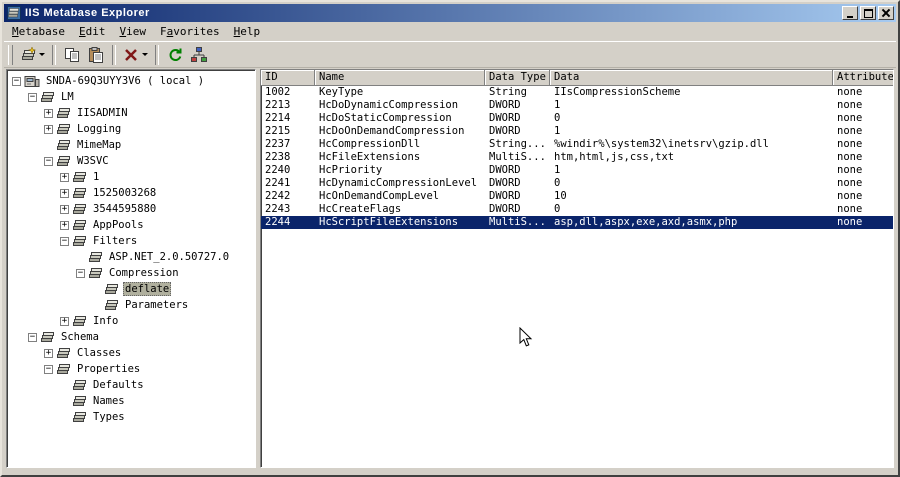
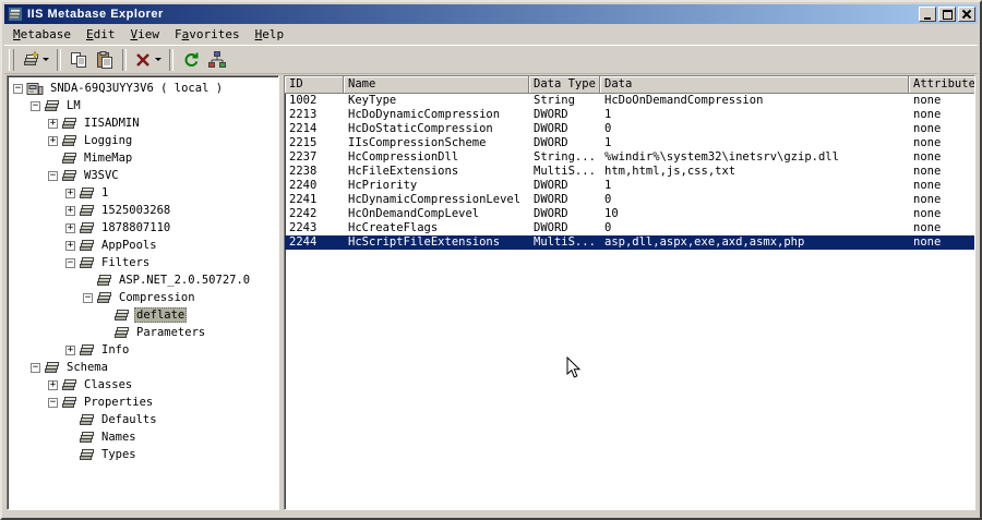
  IIS Metabase Explorer
  Metabase
  Edit
  View
  Favorites
  Help
  −
  SNDA-69Q3UYY3V6 ( local )
  −
  LM
  +
  IISADMIN
  +
  Logging
  MimeMap
  −
  W3SVC
  +
  1
  +
  1525003268
  +
- 3544595880
+ 1878807110
  +
  AppPools
  −
  Filters
  ASP.NET_2.0.50727.0
  −
  Compression
  deflate
  Parameters
  +
  Info
  −
  Schema
  +
  Classes
  −
  Properties
  Defaults
  Names
  Types
  ID
  Name
  Data Type
  Data
  Attribute
  1002
  KeyType
  String
- IIsCompressionScheme
+ HcDoOnDemandCompression
  none
  2213
  HcDoDynamicCompression
  DWORD
  1
  none
  2214
  HcDoStaticCompression
  DWORD
  0
  none
  2215
- HcDoOnDemandCompression
+ IIsCompressionScheme
  DWORD
  1
  none
  2237
  HcCompressionDll
  String...
  %windir%\system32\inetsrv\gzip.dll
  none
  2238
  HcFileExtensions
  MultiS...
  htm,html,js,css,txt
  none
  2240
  HcPriority
  DWORD
  1
  none
  2241
  HcDynamicCompressionLevel
  DWORD
  0
  none
  2242
  HcOnDemandCompLevel
  DWORD
  10
  none
  2243
  HcCreateFlags
  DWORD
  0
  none
  2244
  HcScriptFileExtensions
  MultiS...
  asp,dll,aspx,exe,axd,asmx,php
  none
